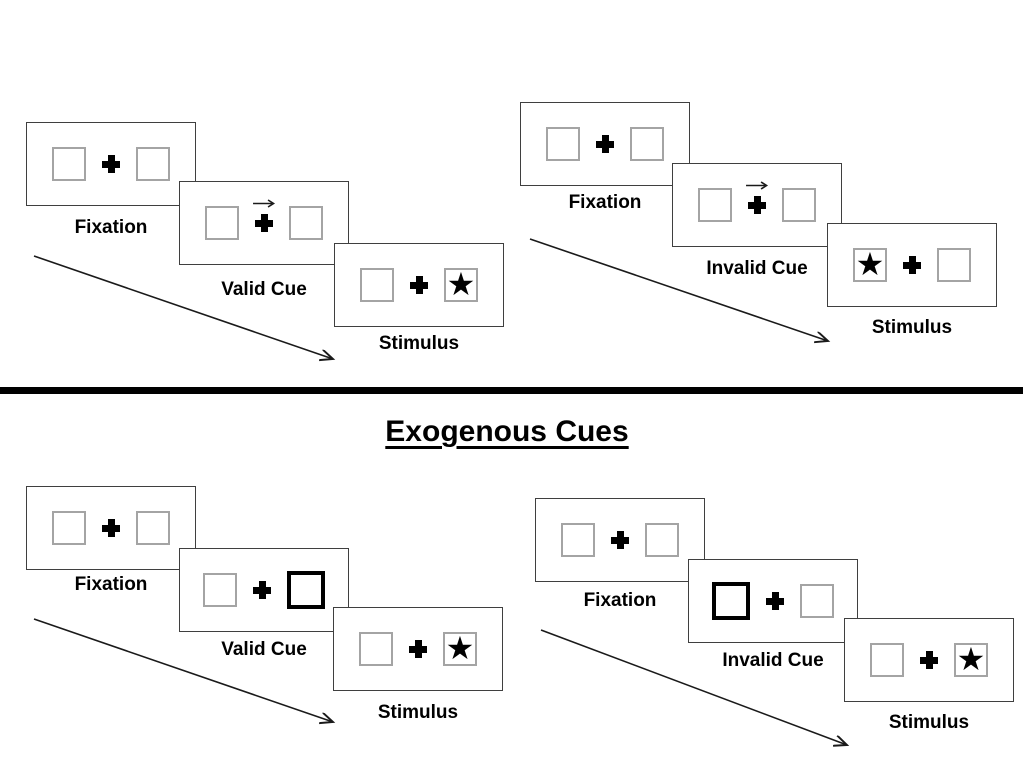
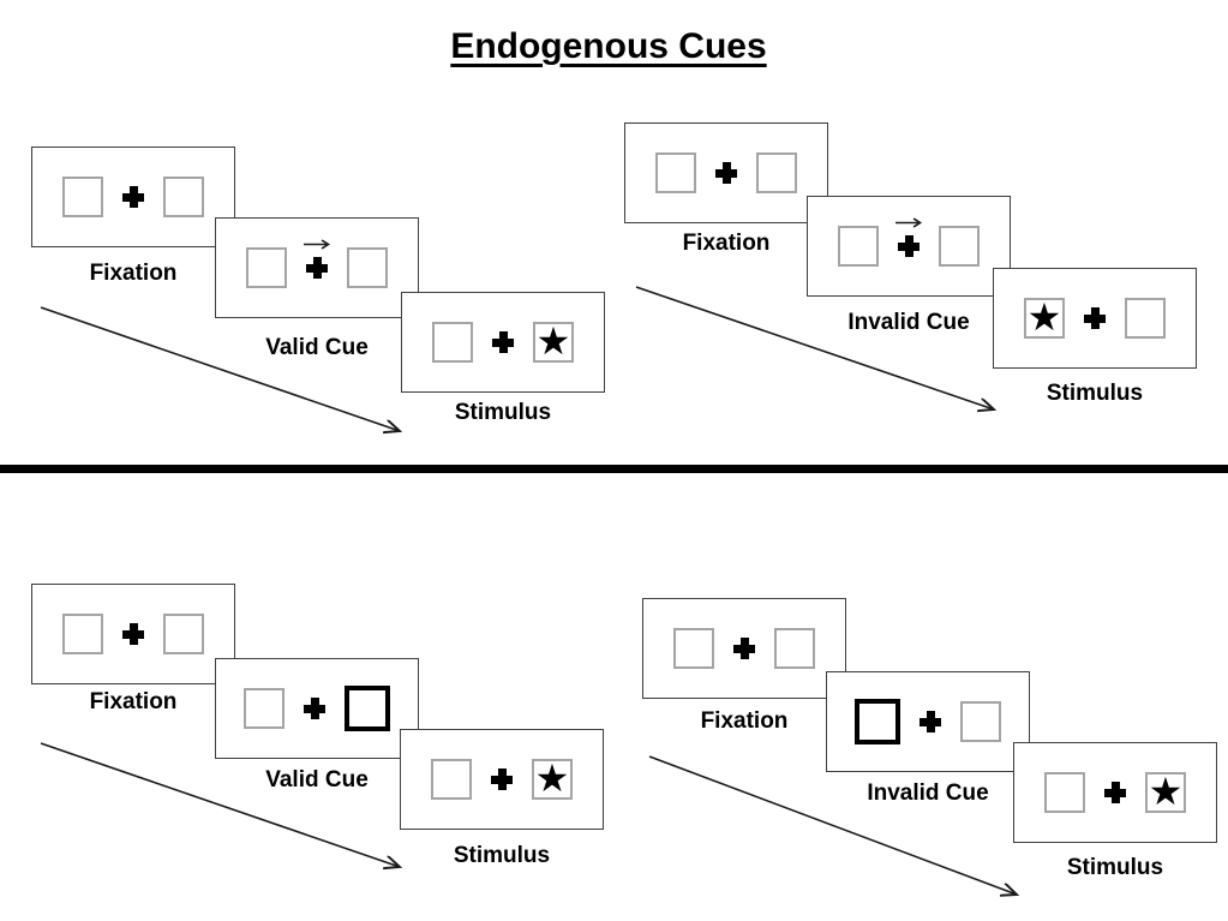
+ Endogenous Cues
  Fixation
  Valid Cue
  ★
  Stimulus
  Fixation
  Invalid Cue
  ★
  Stimulus
- Exogenous Cues
  Fixation
  Valid Cue
  ★
  Stimulus
  Fixation
  Invalid Cue
  ★
  Stimulus
